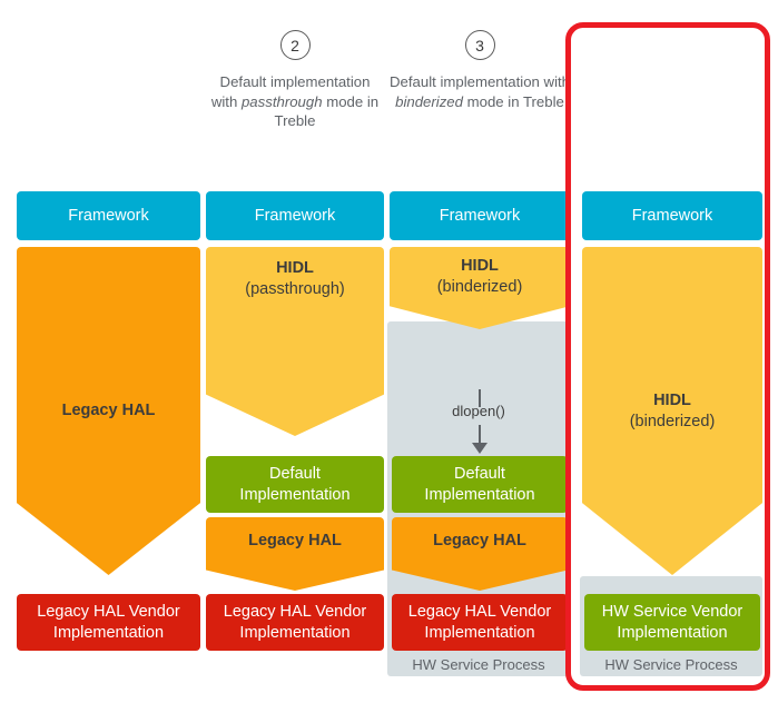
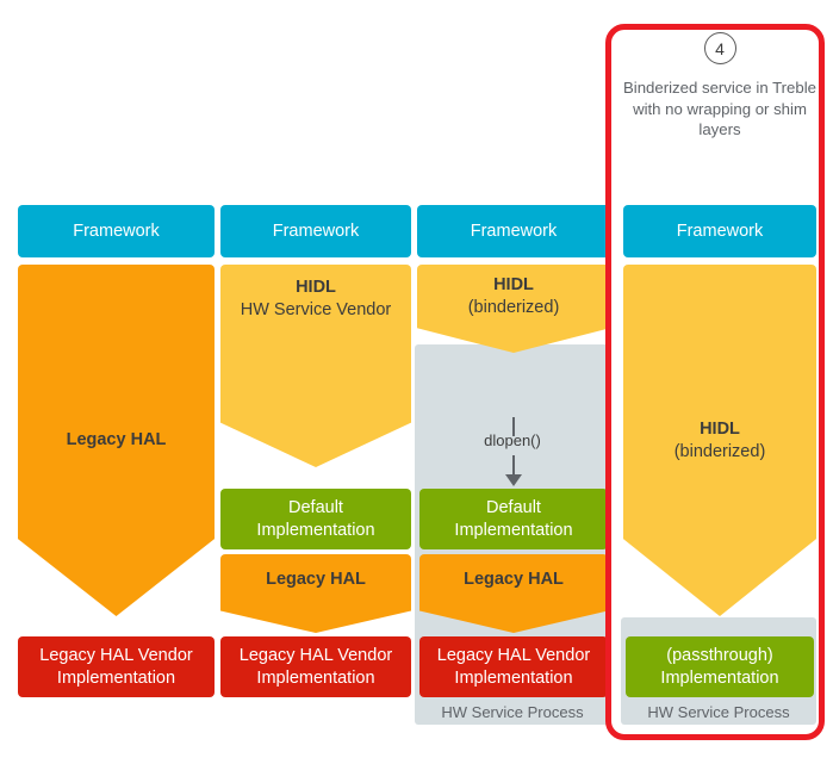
  Framework
  Legacy HAL
  Legacy HAL Vendor
  Implementation
- 2
- Default implementation with passthrough mode in Treble
  Framework
  HIDL
- (passthrough)
+ HW Service Vendor
  Default
  Implementation
  Legacy HAL
  Legacy HAL Vendor
  Implementation
- 3
- Default implementation with binderized mode in Treble
  Framework
  HIDL
  (binderized)
  dlopen()
  Default
  Implementation
  Legacy HAL
  Legacy HAL Vendor
  Implementation
  HW Service Process
+ 4
+ Binderized service in Treble with no wrapping or shim layers
  Framework
  HIDL
  (binderized)
- HW Service Vendor
+ (passthrough)
  Implementation
  HW Service Process
